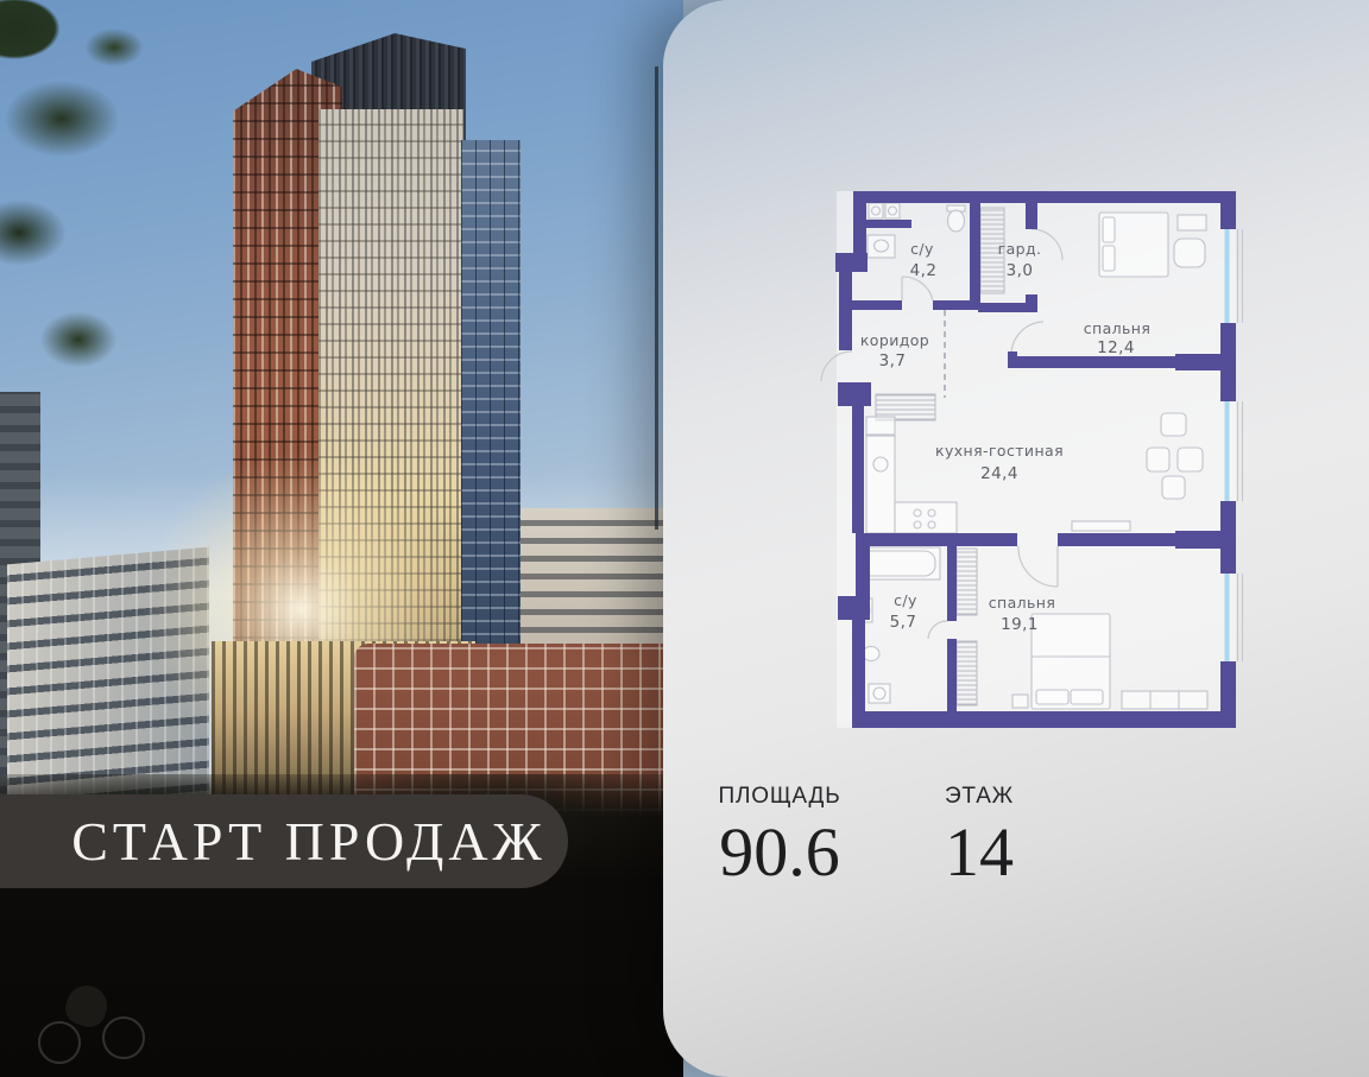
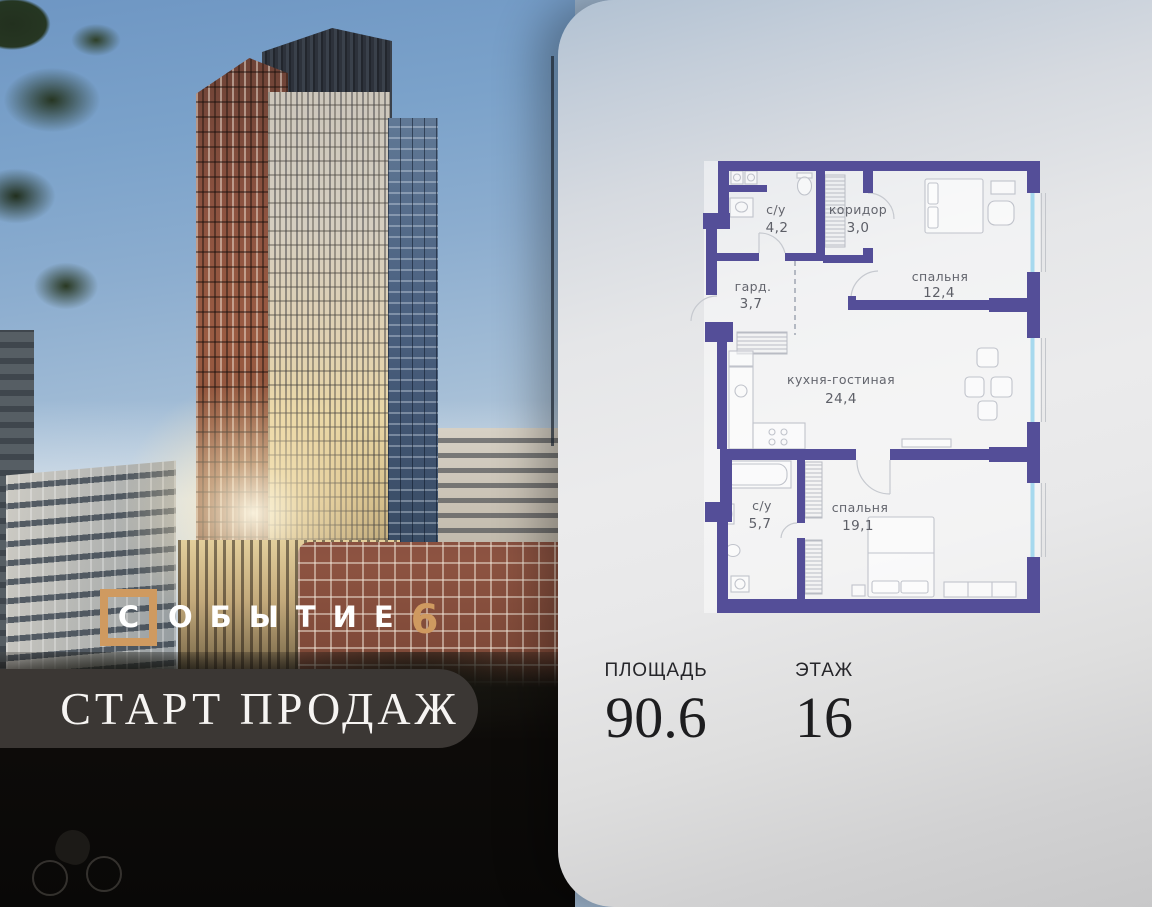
+ С
+ ОБЫТИЕ
+ 6
  СТАРТ ПРОДАЖ
  с/у
  4,2
- гард.
+ коридор
  3,0
- коридор
+ гард.
  3,7
  спальня
  12,4
  кухня-гостиная
  24,4
  с/у
  5,7
  спальня
  19,1
  ПЛОЩАДЬ
  90.6
  ЭТАЖ
- 14
+ 16
